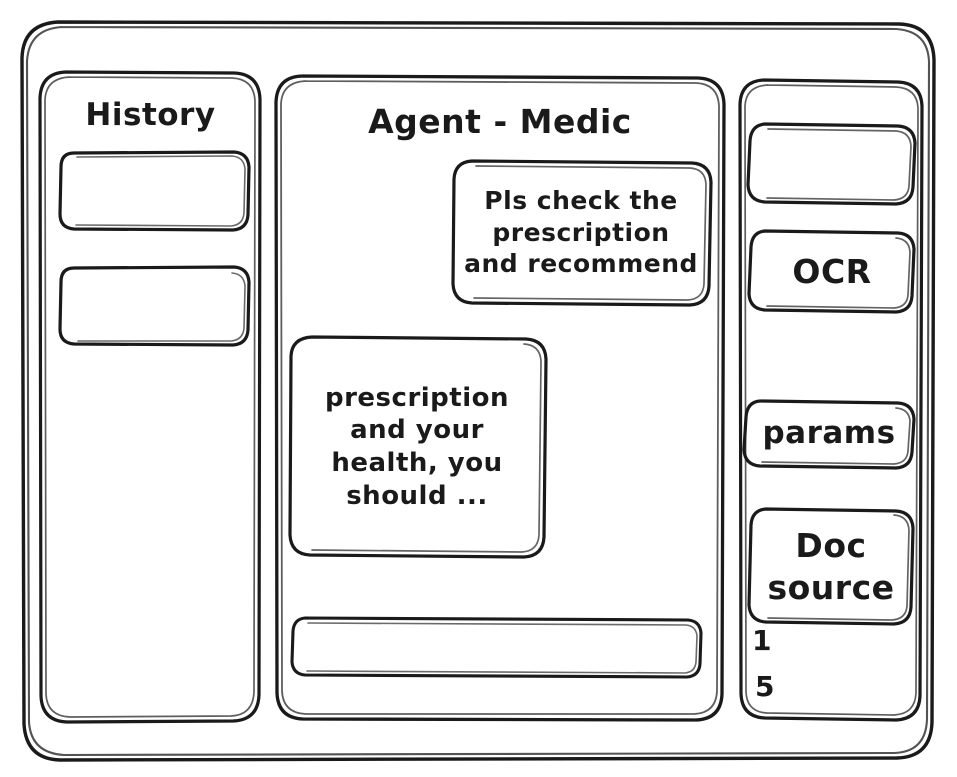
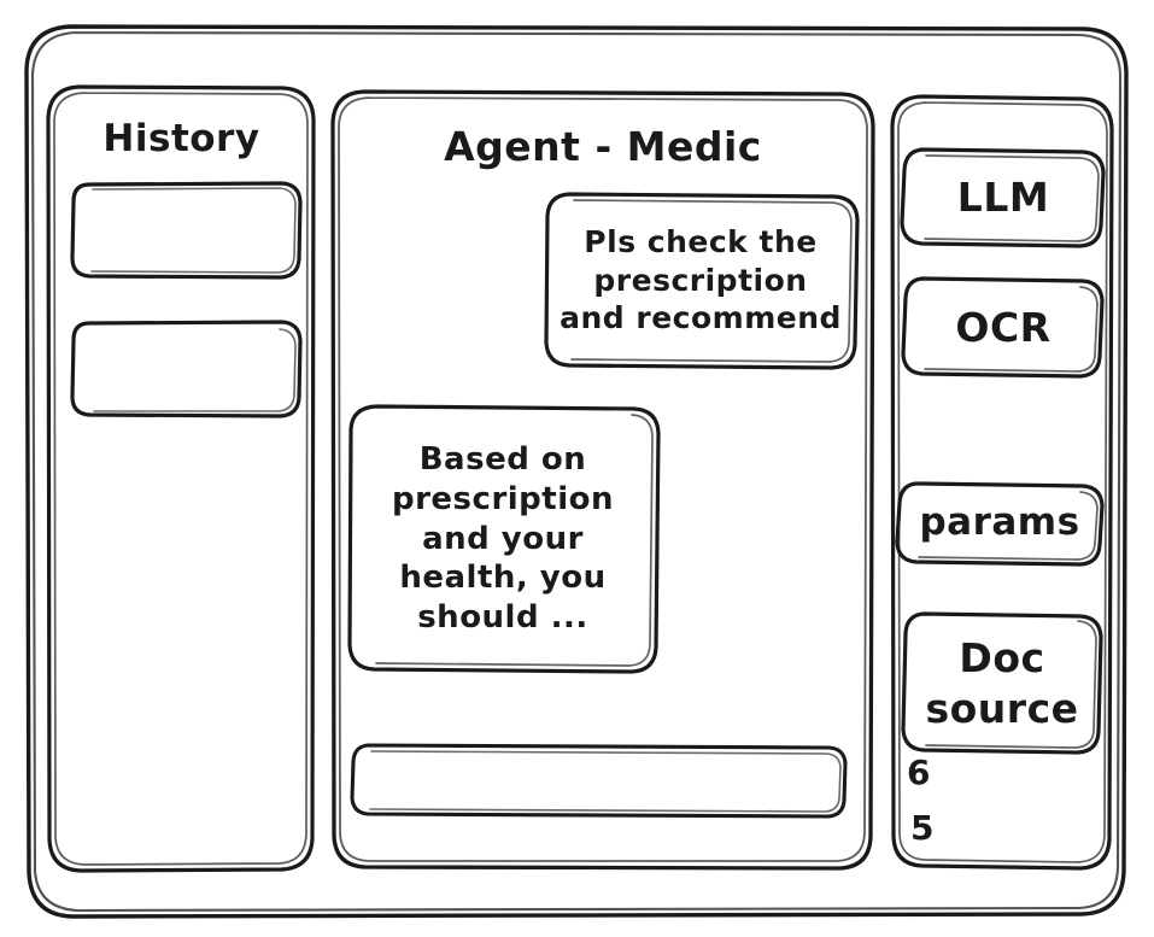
  History
  Agent - Medic
  Pls check the
  prescription
  and recommend
+ Based on
  prescription
  and your
  health, you
  should ...
+ LLM
  OCR
  params
  Doc
  source
- 1
+ 6
  5
